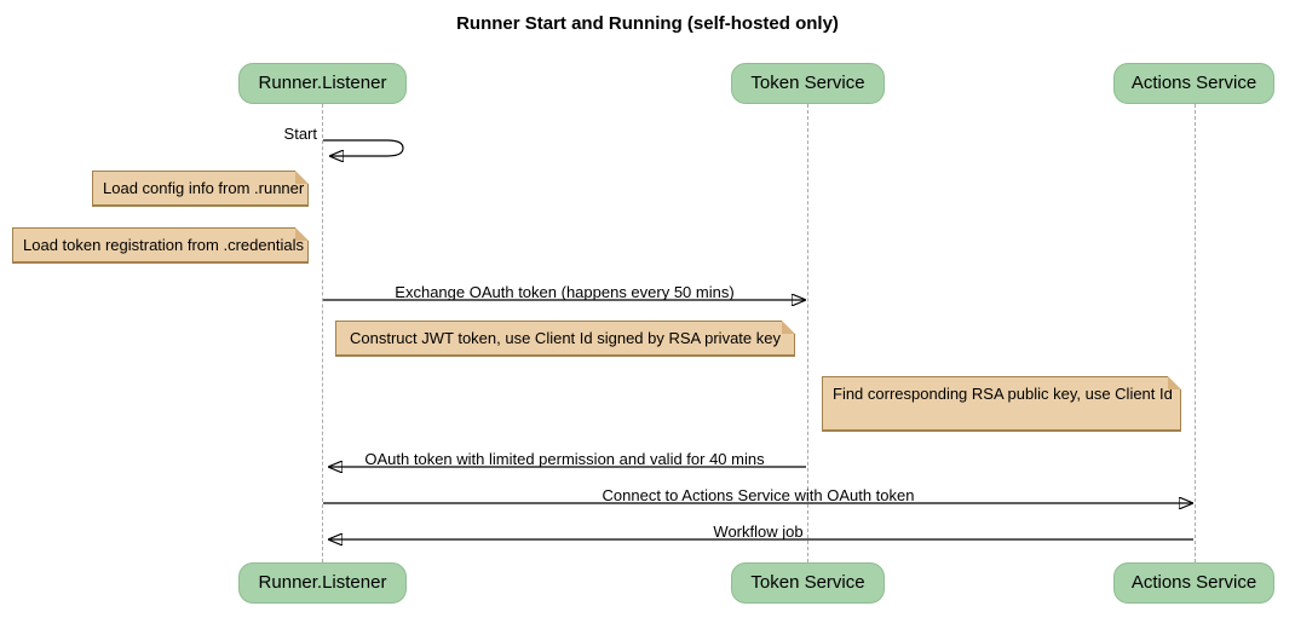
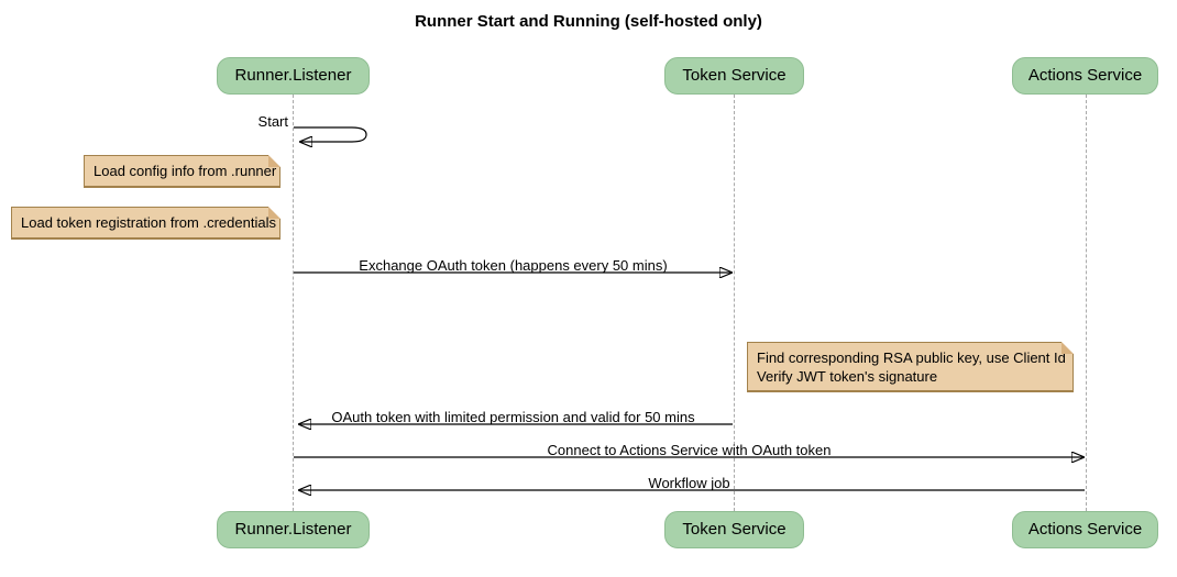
  Runner Start and Running (self-hosted only)
  Runner.Listener
  Token Service
  Actions Service
  Runner.Listener
  Token Service
  Actions Service
  Start
  Exchange OAuth token (happens every 50 mins)
- OAuth token with limited permission and valid for 40 mins
+ OAuth token with limited permission and valid for 50 mins
  Connect to Actions Service with OAuth token
  Workflow job
  Load config info from .runner
  Load token registration from .credentials
- Construct JWT token, use Client Id signed by RSA private key
  Find corresponding RSA public key, use Client Id
+ Verify JWT token's signature
